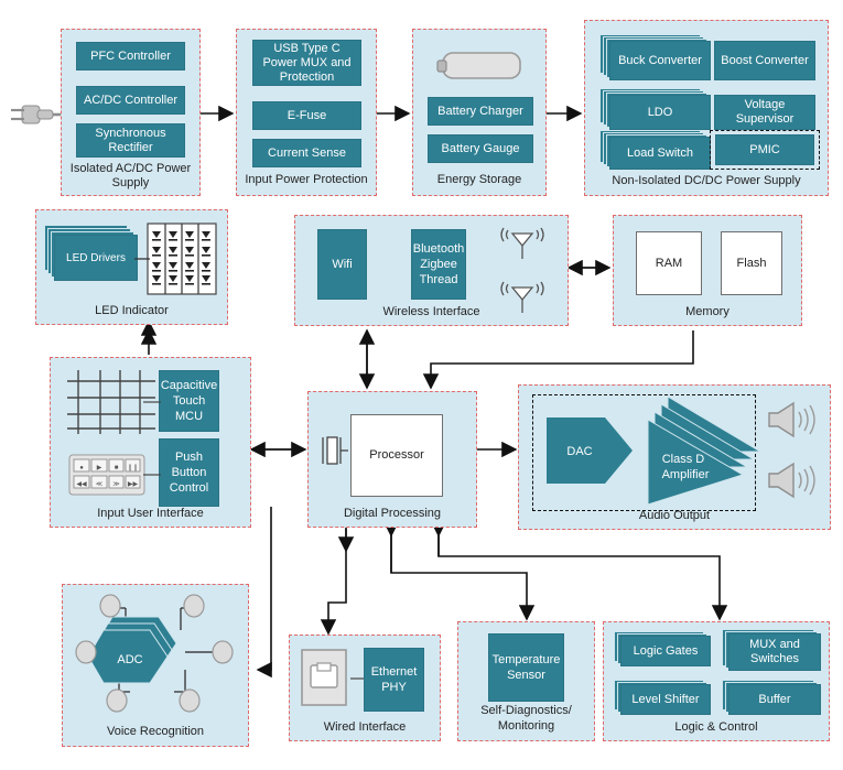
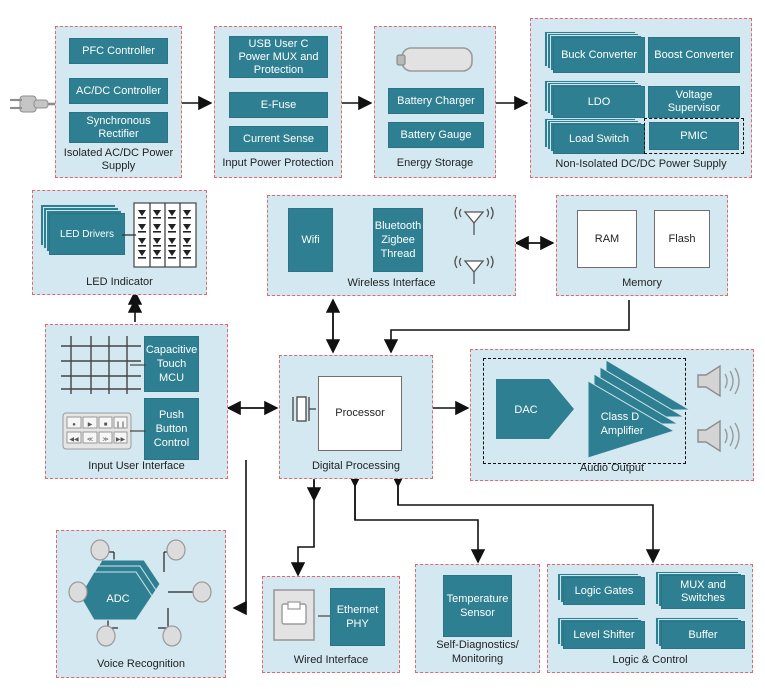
  Isolated AC/DC Power Supply
  PFC Controller
  AC/DC Controller
  Synchronous Rectifier
  Input Power Protection
- USB Type C Power MUX and Protection
+ USB User C Power MUX and Protection
  E-Fuse
  Current Sense
  Energy Storage
  Battery Charger
  Battery Gauge
  Non-Isolated DC/DC Power Supply
  Buck Converter
  LDO
  Load Switch
  Boost Converter
  Voltage Supervisor
  PMIC
  LED Indicator
  LED Drivers
  Wireless Interface
  Wifi
  Bluetooth Zigbee Thread
  Memory
  RAM
  Flash
  Input User Interface
  Capacitive Touch MCU
  Push Button Control
  Digital Processing
  Processor
  Audio Output
  DAC
  Class D
  Amplifier
  Voice Recognition
  ADC
  Wired Interface
  Ethernet PHY
  Self-Diagnostics/ Monitoring
  Temperature Sensor
  Logic & Control
  Logic Gates
  MUX and Switches
  Level Shifter
  Buffer
